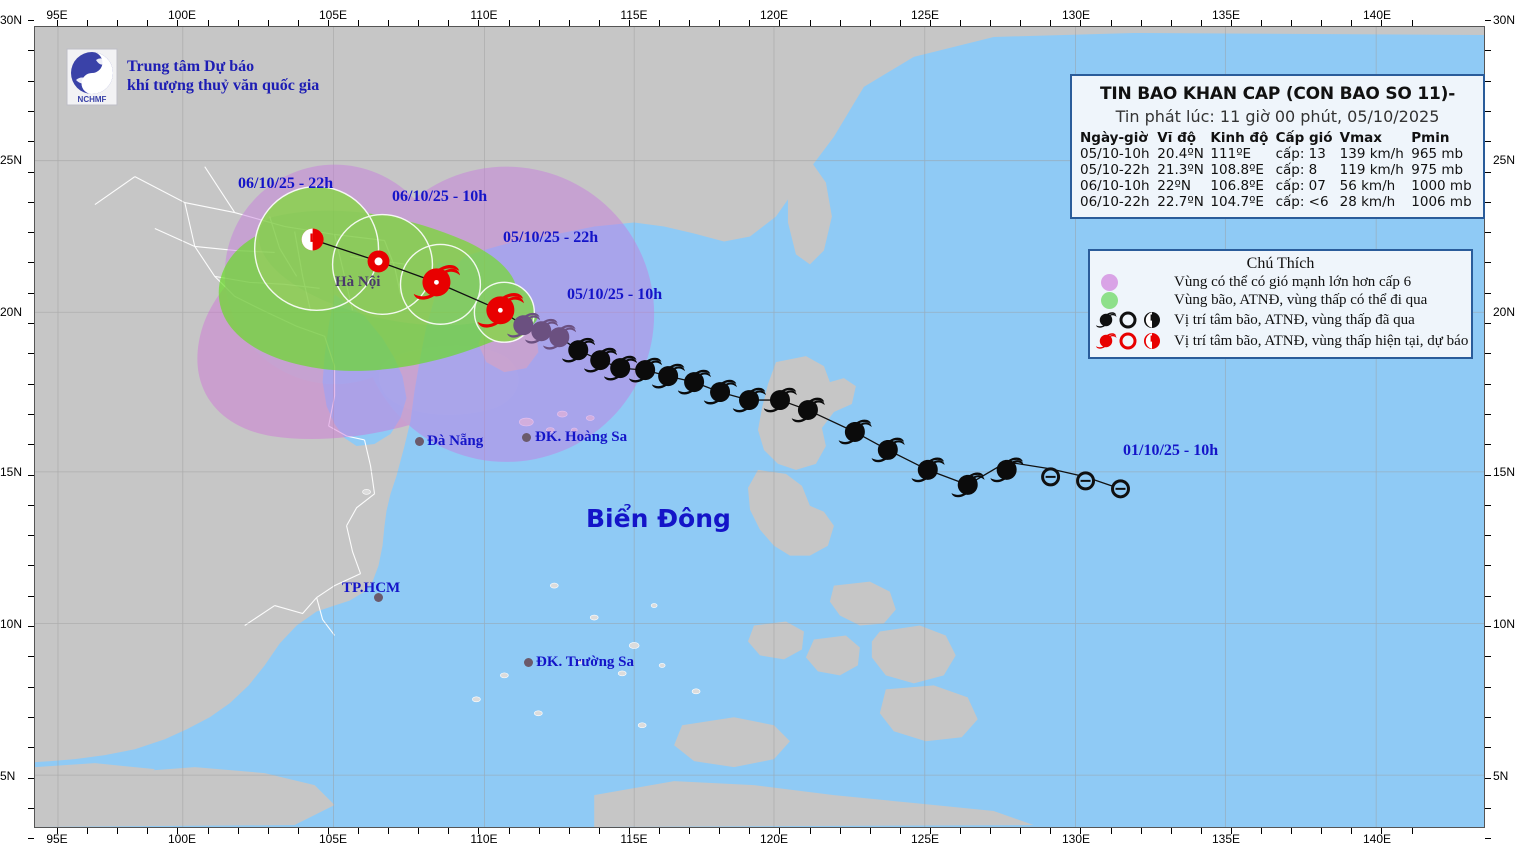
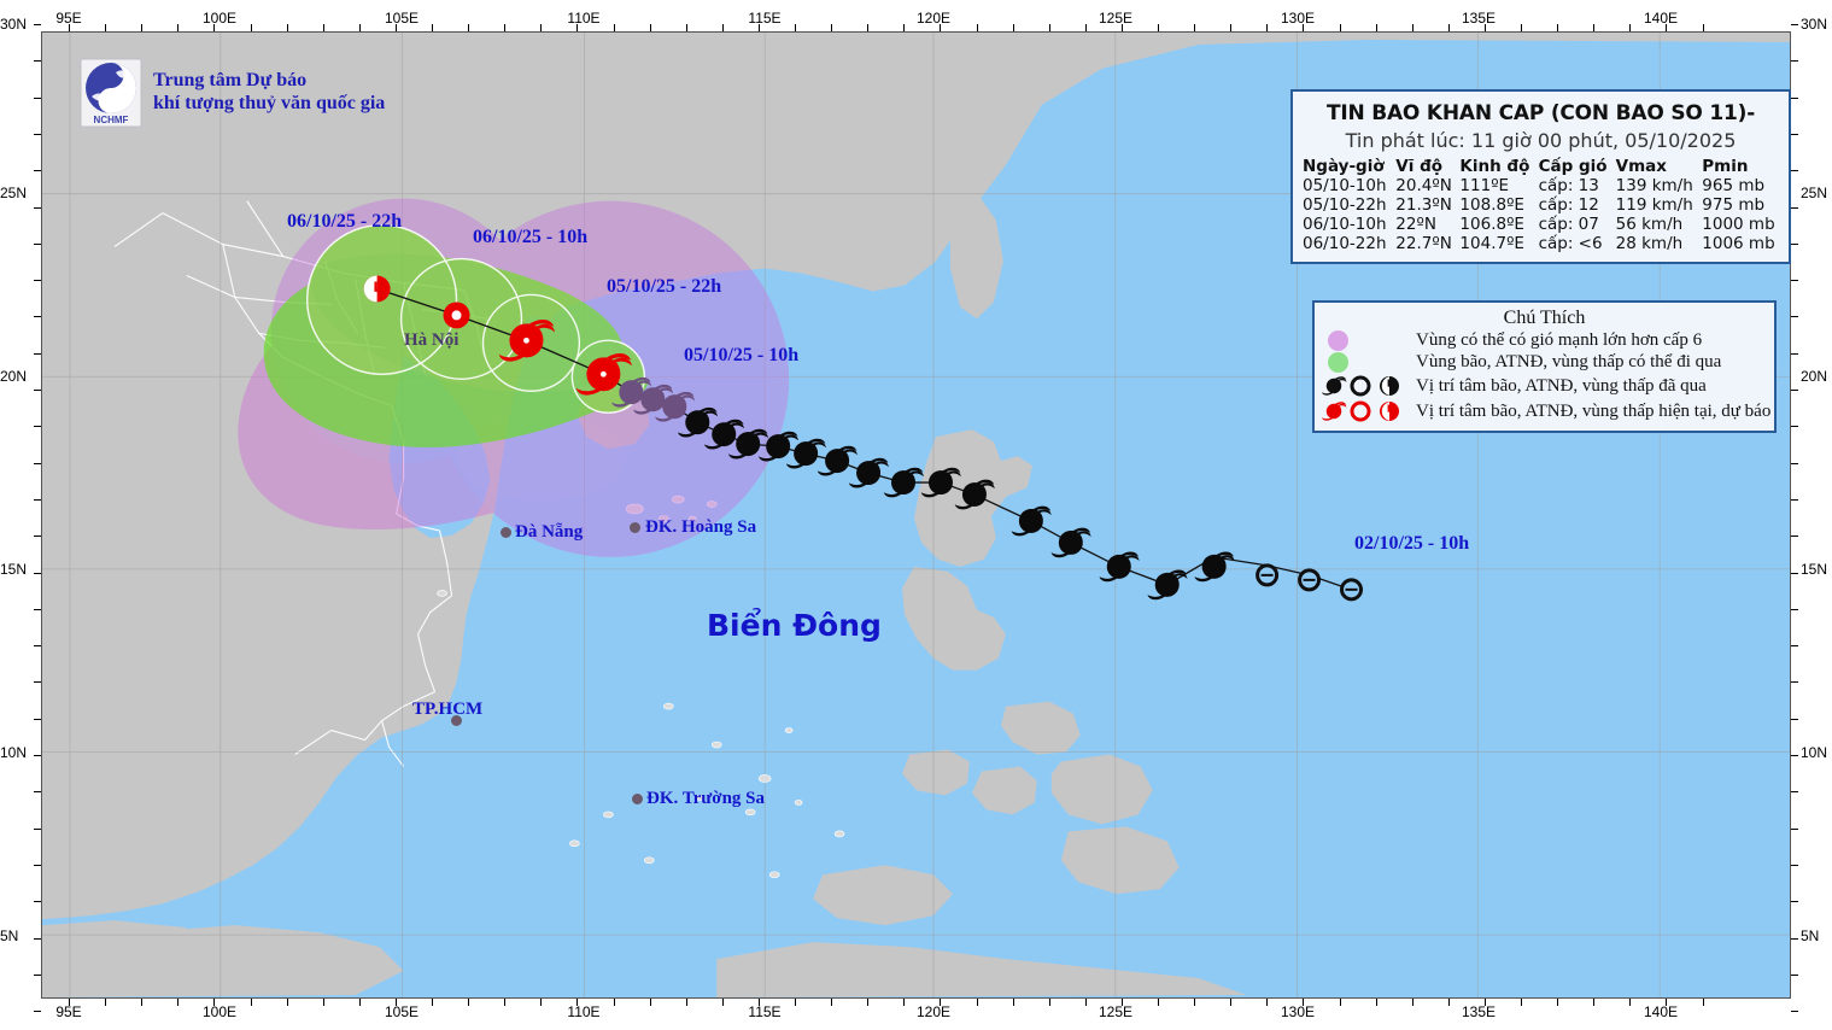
  06/10/25 - 22h
  06/10/25 - 10h
  05/10/25 - 22h
  05/10/25 - 10h
- 01/10/25 - 10h
+ 02/10/25 - 10h
  Hà Nội
  Đà Nẵng
  ĐK. Hoàng Sa
  TP.HCM
  ĐK. Trường Sa
  Biển Đông
  95E
  100E
  105E
  110E
  115E
  120E
  125E
  130E
  135E
  140E
  95E
  100E
  105E
  110E
  115E
  120E
  125E
  130E
  135E
  140E
  30N
  25N
  20N
  15N
  10N
  5N
  30N
  25N
  20N
  15N
  10N
  5N
  NCHMF
  Trung tâm Dự báo
  khí tượng thuỷ văn quốc gia
  TIN BAO KHAN CAP (CON BAO SO 11)-
  Tin phát lúc: 11 giờ 00 phút, 05/10/2025
  Ngày-giờ	Vĩ độ	Kinh độ	Cấp gió	Vmax	Pmin
  05/10-10h	20.4ºN	111ºE	cấp: 13	139 km/h	965 mb
- 05/10-22h	21.3ºN	108.8ºE	cấp: 8	119 km/h	975 mb
+ 05/10-22h	21.3ºN	108.8ºE	cấp: 12	119 km/h	975 mb
  06/10-10h	22ºN	106.8ºE	cấp: 07	56 km/h	1000 mb
  06/10-22h	22.7ºN	104.7ºE	cấp: <6	28 km/h	1006 mb
  Chú Thích
  Vùng có thể có gió mạnh lớn hơn cấp 6
  Vùng bão, ATNĐ, vùng thấp có thể đi qua
  Vị trí tâm bão, ATNĐ, vùng thấp đã qua
  Vị trí tâm bão, ATNĐ, vùng thấp hiện tại, dự báo
